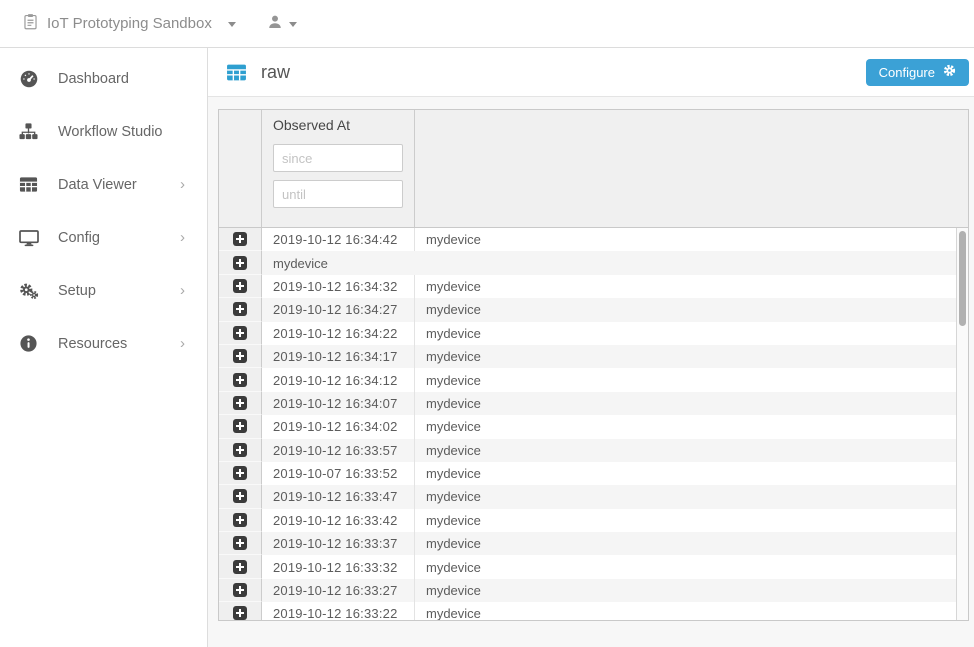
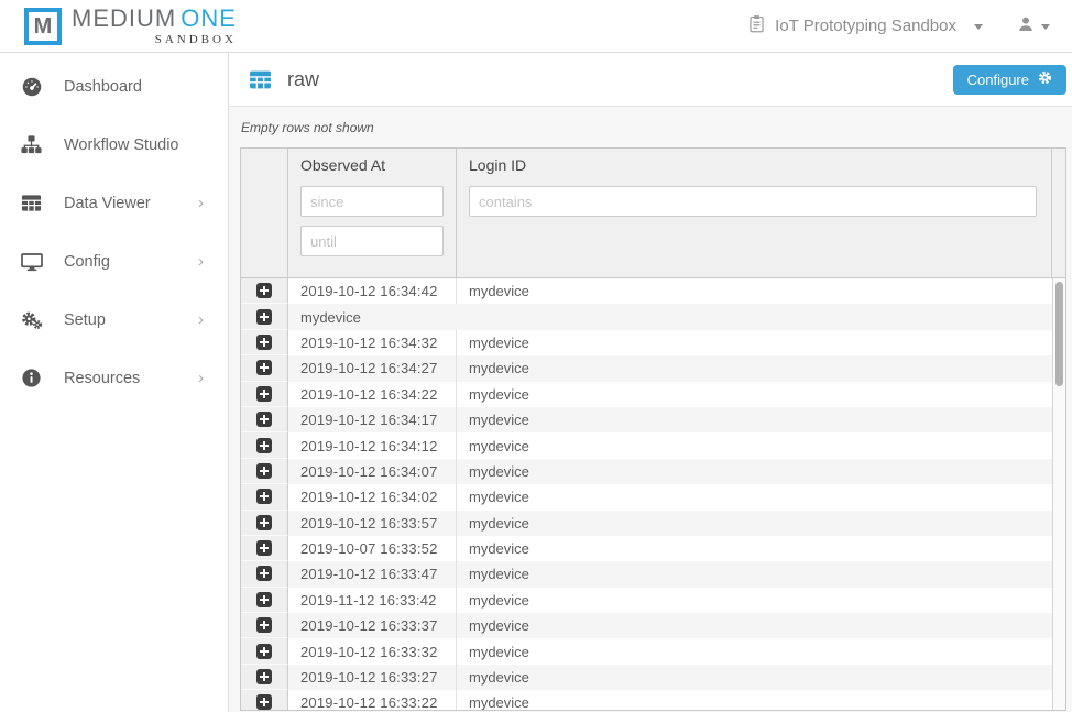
+ M
+ MEDIUM ONE
+ SANDBOX
  IoT Prototyping Sandbox
  Dashboard
  Workflow Studio
  Data Viewer
  ›
  Config
  ›
  Setup
  ›
  Resources
  ›
  raw
  Configure
+ Empty rows not shown
  Observed At
  since
  until
+ Login ID
+ contains
  2019-10-12 16:34:42
  mydevice
  mydevice
  2019-10-12 16:34:32
  mydevice
  2019-10-12 16:34:27
  mydevice
  2019-10-12 16:34:22
  mydevice
  2019-10-12 16:34:17
  mydevice
  2019-10-12 16:34:12
  mydevice
  2019-10-12 16:34:07
  mydevice
  2019-10-12 16:34:02
  mydevice
  2019-10-12 16:33:57
  mydevice
  2019-10-07 16:33:52
  mydevice
  2019-10-12 16:33:47
  mydevice
- 2019-10-12 16:33:42
+ 2019-11-12 16:33:42
  mydevice
  2019-10-12 16:33:37
  mydevice
  2019-10-12 16:33:32
  mydevice
  2019-10-12 16:33:27
  mydevice
  2019-10-12 16:33:22
  mydevice
